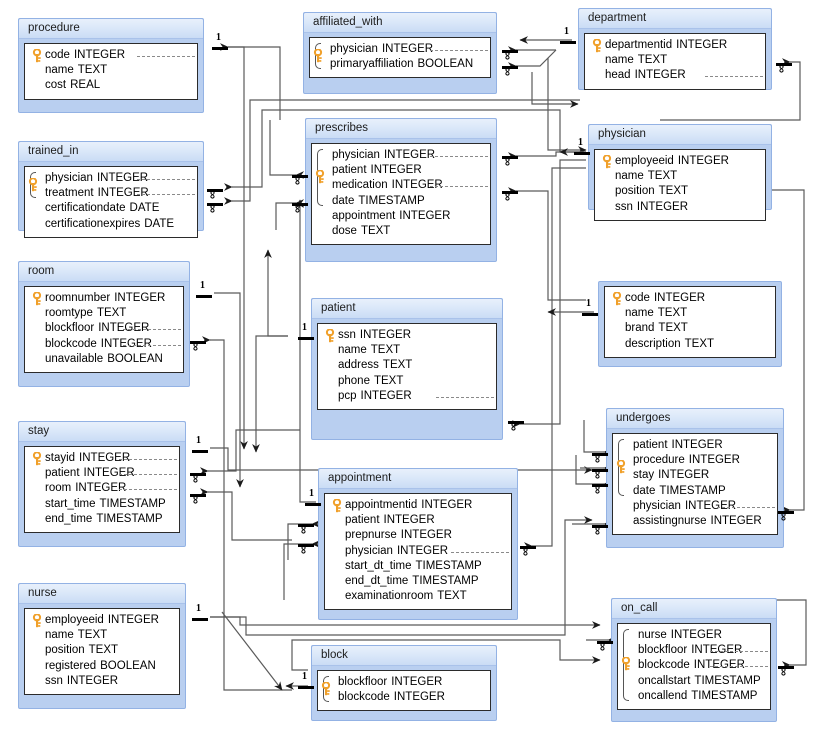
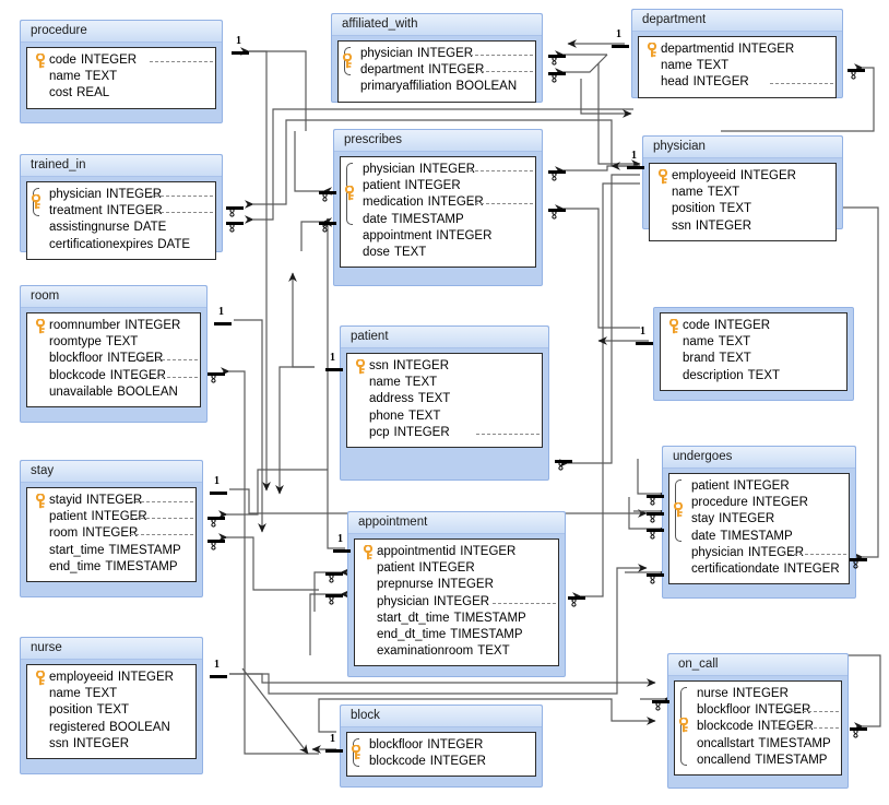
  procedure
  code INTEGER
  name TEXT
  cost REAL
  trained_in
  physician INTEGER
  treatment INTEGER
- certificationdate DATE
+ assistingnurse DATE
  certificationexpires DATE
  room
  roomnumber INTEGER
  roomtype TEXT
  blockfloor INTEGER
  blockcode INTEGER
  unavailable BOOLEAN
  stay
  stayid INTEGER
  patient INTEGER
  room INTEGER
  start_time TIMESTAMP
  end_time TIMESTAMP
  nurse
  employeeid INTEGER
  name TEXT
  position TEXT
  registered BOOLEAN
  ssn INTEGER
  affiliated_with
  physician INTEGER
+ department INTEGER
  primaryaffiliation BOOLEAN
  prescribes
  physician INTEGER
  patient INTEGER
  medication INTEGER
  date TIMESTAMP
  appointment INTEGER
  dose TEXT
  patient
  ssn INTEGER
  name TEXT
  address TEXT
  phone TEXT
  pcp INTEGER
  appointment
  appointmentid INTEGER
  patient INTEGER
  prepnurse INTEGER
  physician INTEGER
  start_dt_time TIMESTAMP
  end_dt_time TIMESTAMP
  examinationroom TEXT
  block
  blockfloor INTEGER
  blockcode INTEGER
  department
  departmentid INTEGER
  name TEXT
  head INTEGER
  physician
  employeeid INTEGER
  name TEXT
  position TEXT
  ssn INTEGER
  code INTEGER
  name TEXT
  brand TEXT
  description TEXT
  undergoes
  patient INTEGER
  procedure INTEGER
  stay INTEGER
  date TIMESTAMP
  physician INTEGER
- assistingnurse INTEGER
+ certificationdate INTEGER
  on_call
  nurse INTEGER
  blockfloor INTEGER
  blockcode INTEGER
  oncallstart TIMESTAMP
  oncallend TIMESTAMP
  1
  1
  1
  1
  1
  1
  1
  1
  1
  1
